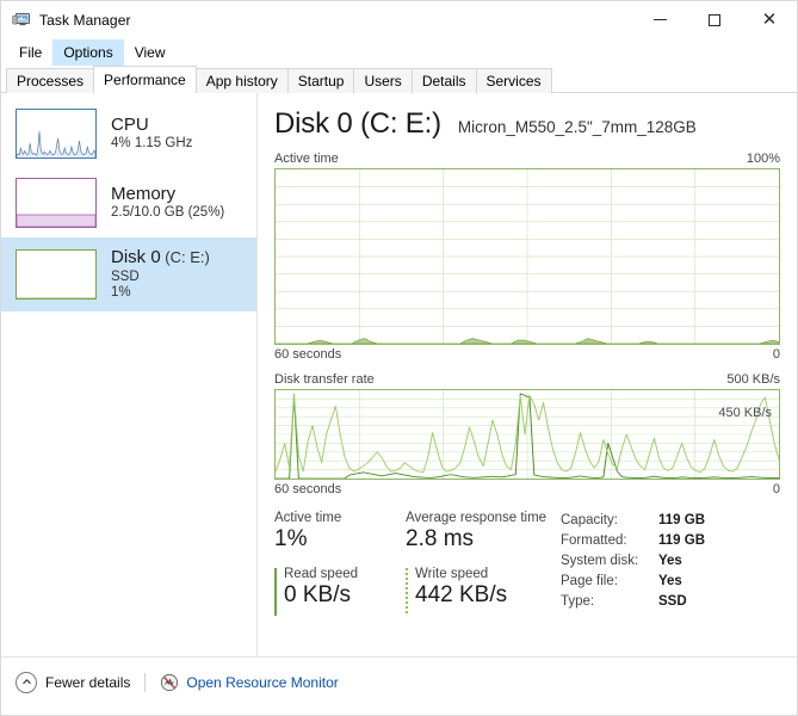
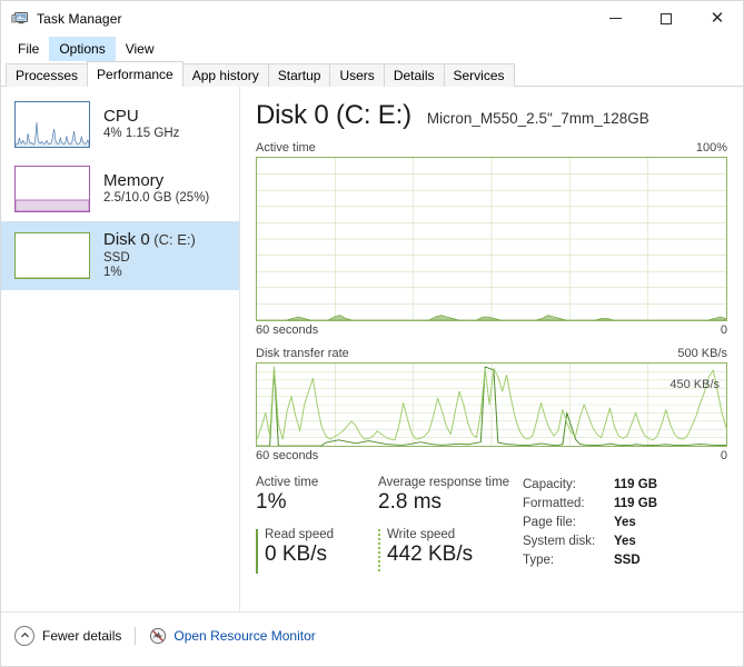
  Task Manager
  ✕
  File
  Options
  View
  Processes
  Performance
  App history
  Startup
  Users
  Details
  Services
  CPU
  4% 1.15 GHz
  Memory
  2.5/10.0 GB (25%)
  Disk 0 (C: E:)
  SSD
  1%
  Disk 0 (C: E:)
  Micron_M550_2.5"_7mm_128GB
  Active time
  100%
  60 seconds
  0
  Disk transfer rate
  500 KB/s
  450 KB/s
  60 seconds
  0
  Active time
  1%
  Average response time
  2.8 ms
  Read speed
  0 KB/s
  Write speed
  442 KB/s
  Capacity:
  119 GB
  Formatted:
  119 GB
- System disk:
+ Page file:
  Yes
- Page file:
+ System disk:
  Yes
  Type:
  SSD
  Fewer details
  Open Resource Monitor
